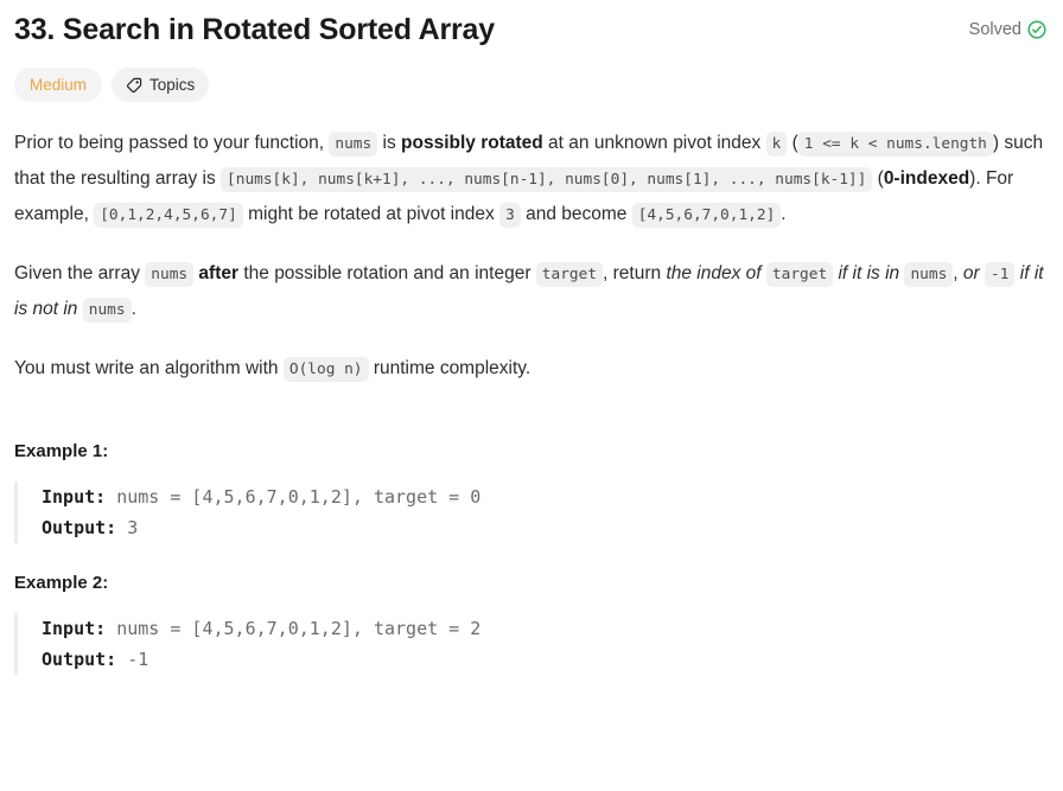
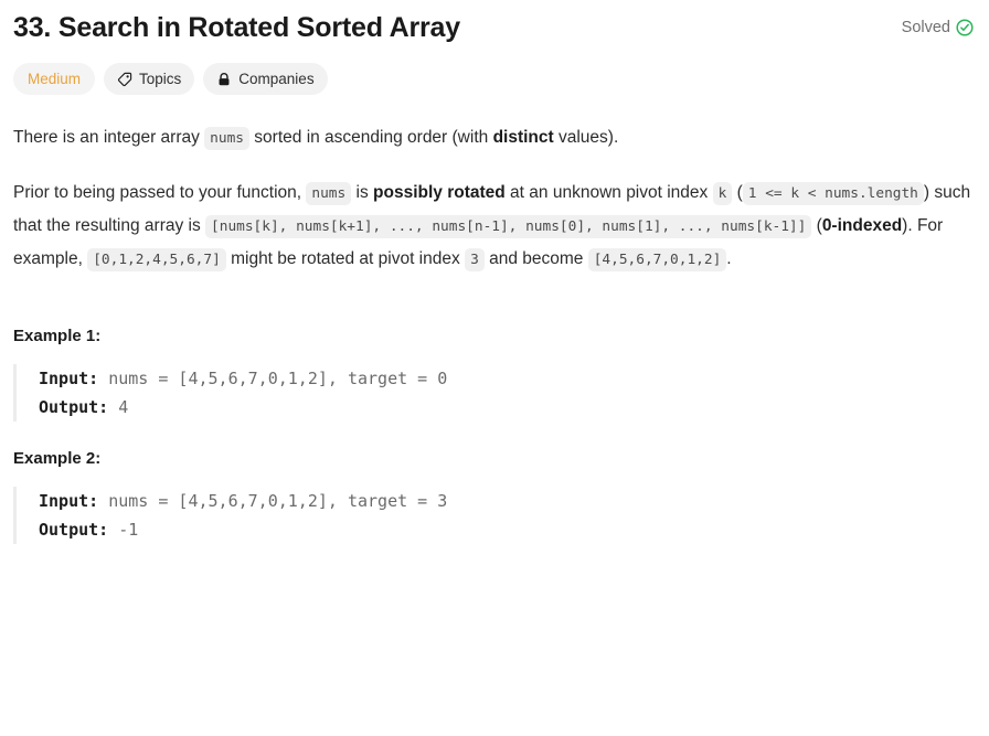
  33. Search in Rotated Sorted Array
  Solved
  Medium
  Topics
+ Companies
+ There is an integer array nums sorted in ascending order (with distinct values).
  Prior to being passed to your function, nums is possibly rotated at an unknown pivot index k ( 1 <= k < nums.length ) such that the resulting array is [nums[k], nums[k+1], ..., nums[n-1], nums[0], nums[1], ..., nums[k-1]] (0-indexed). For example, [0,1,2,4,5,6,7] might be rotated at pivot index 3 and become [4,5,6,7,0,1,2] .
- Given the array nums after the possible rotation and an integer target , return the index of target if it is in nums , or -1 if it is not in nums .
- You must write an algorithm with O(log n) runtime complexity.
  Example 1:
- Input: nums = [4,5,6,7,0,1,2], target = 0 Output: 3
+ Input: nums = [4,5,6,7,0,1,2], target = 0 Output: 4
  Example 2:
- Input: nums = [4,5,6,7,0,1,2], target = 2 Output: -1
+ Input: nums = [4,5,6,7,0,1,2], target = 3 Output: -1
